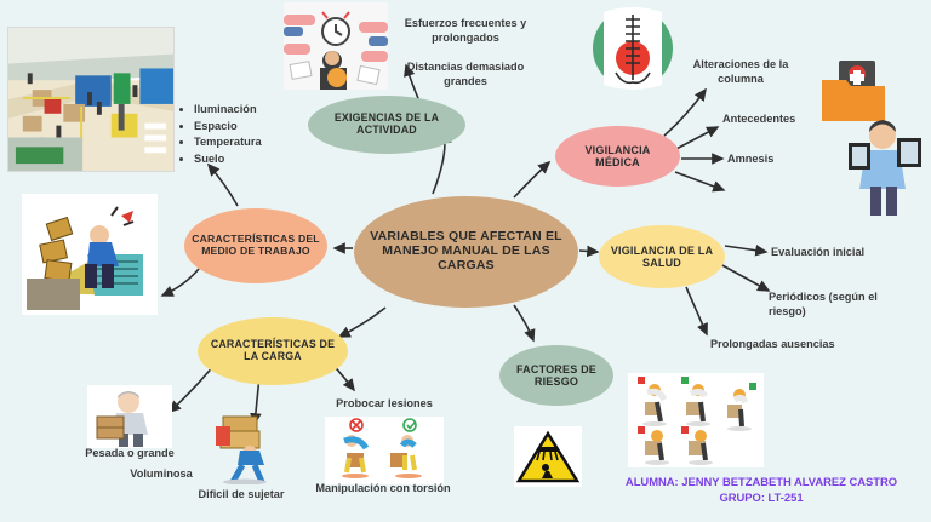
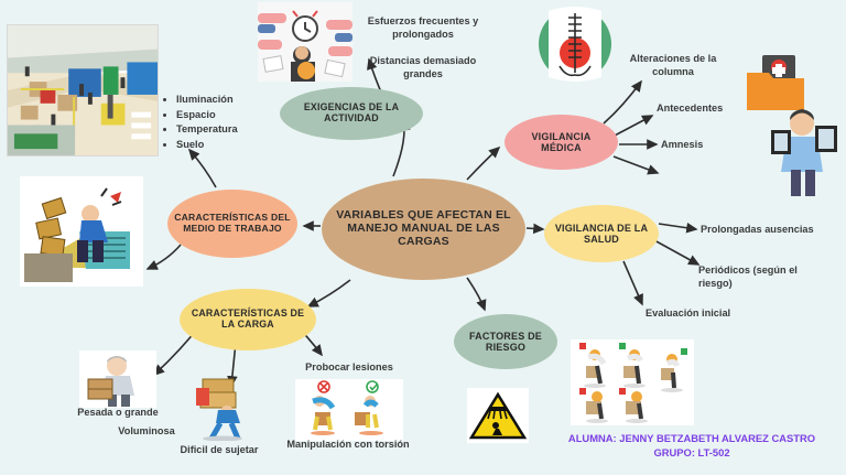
  VARIABLES QUE AFECTAN EL MANEJO MANUAL DE LAS CARGAS
  CARACTERÍSTICAS DEL MEDIO DE TRABAJO
  CARACTERÍSTICAS DE LA CARGA
  EXIGENCIAS DE LA ACTIVIDAD
  VIGILANCIA MÉDICA
  VIGILANCIA DE LA SALUD
  FACTORES DE RIESGO
  Iluminación
  Espacio
  Temperatura
  Suelo
  Esfuerzos frecuentes y prolongados
  Distancias demasiado grandes
  Alteraciones de la columna
  Antecedentes
  Amnesis
- Evaluación inicial
+ Prolongadas ausencias
  Periódicos (según el riesgo)
- Prolongadas ausencias
+ Evaluación inicial
  Pesada o grande
  Voluminosa
  Dificil de sujetar
  Manipulación con torsión
  Probocar lesiones
  ALUMNA: JENNY BETZABETH ALVAREZ CASTRO
- GRUPO: LT-251
+ GRUPO: LT-502
